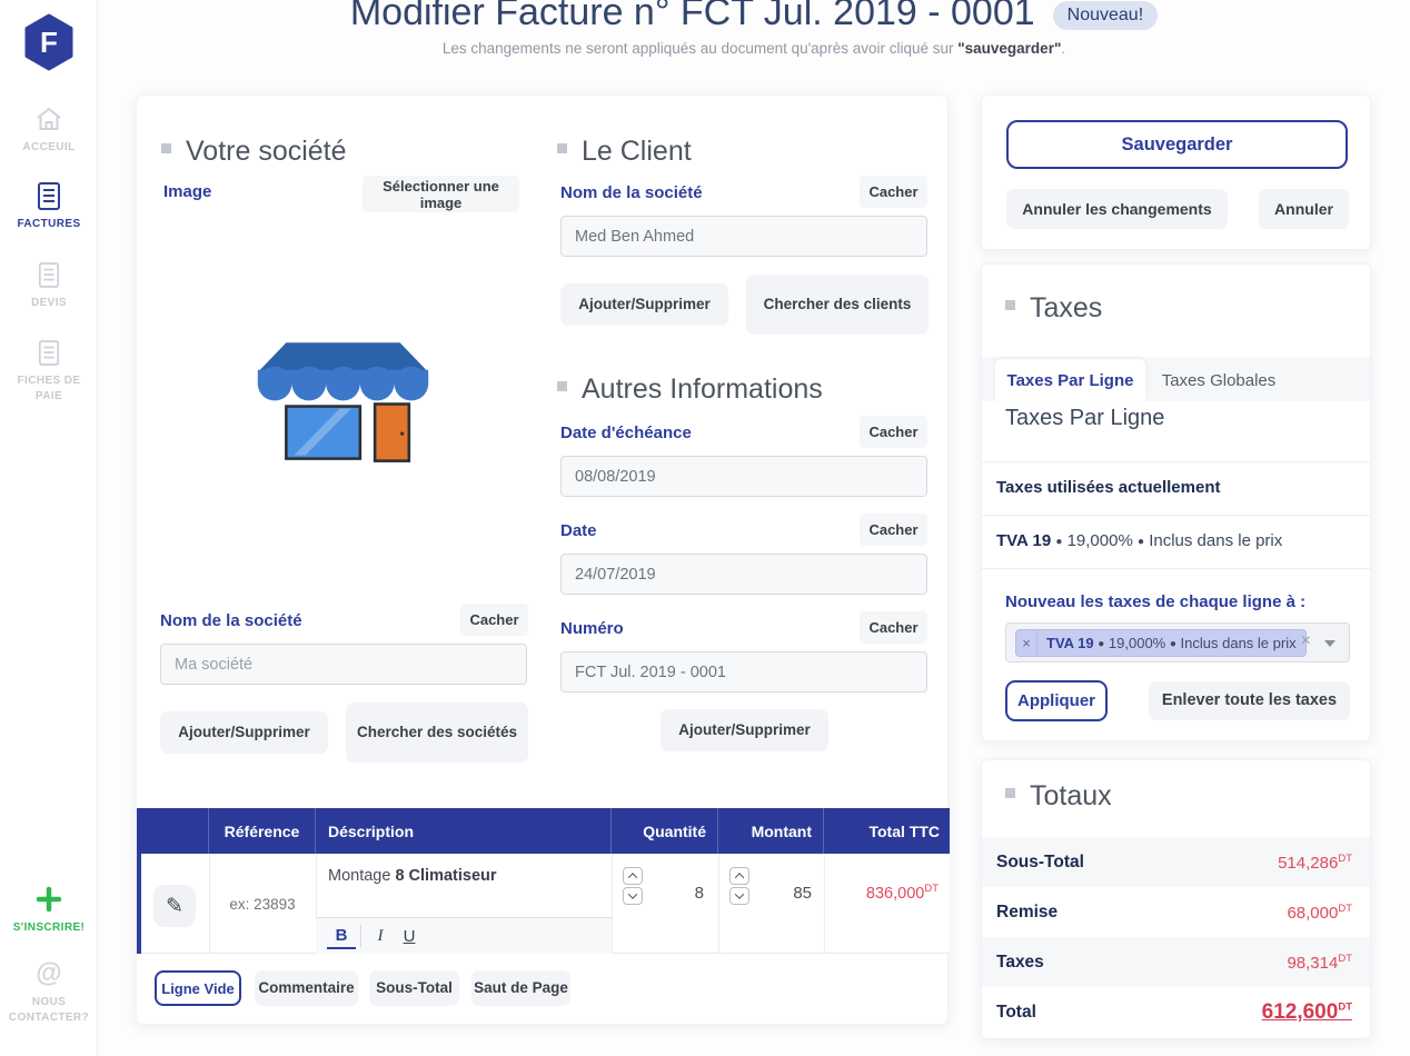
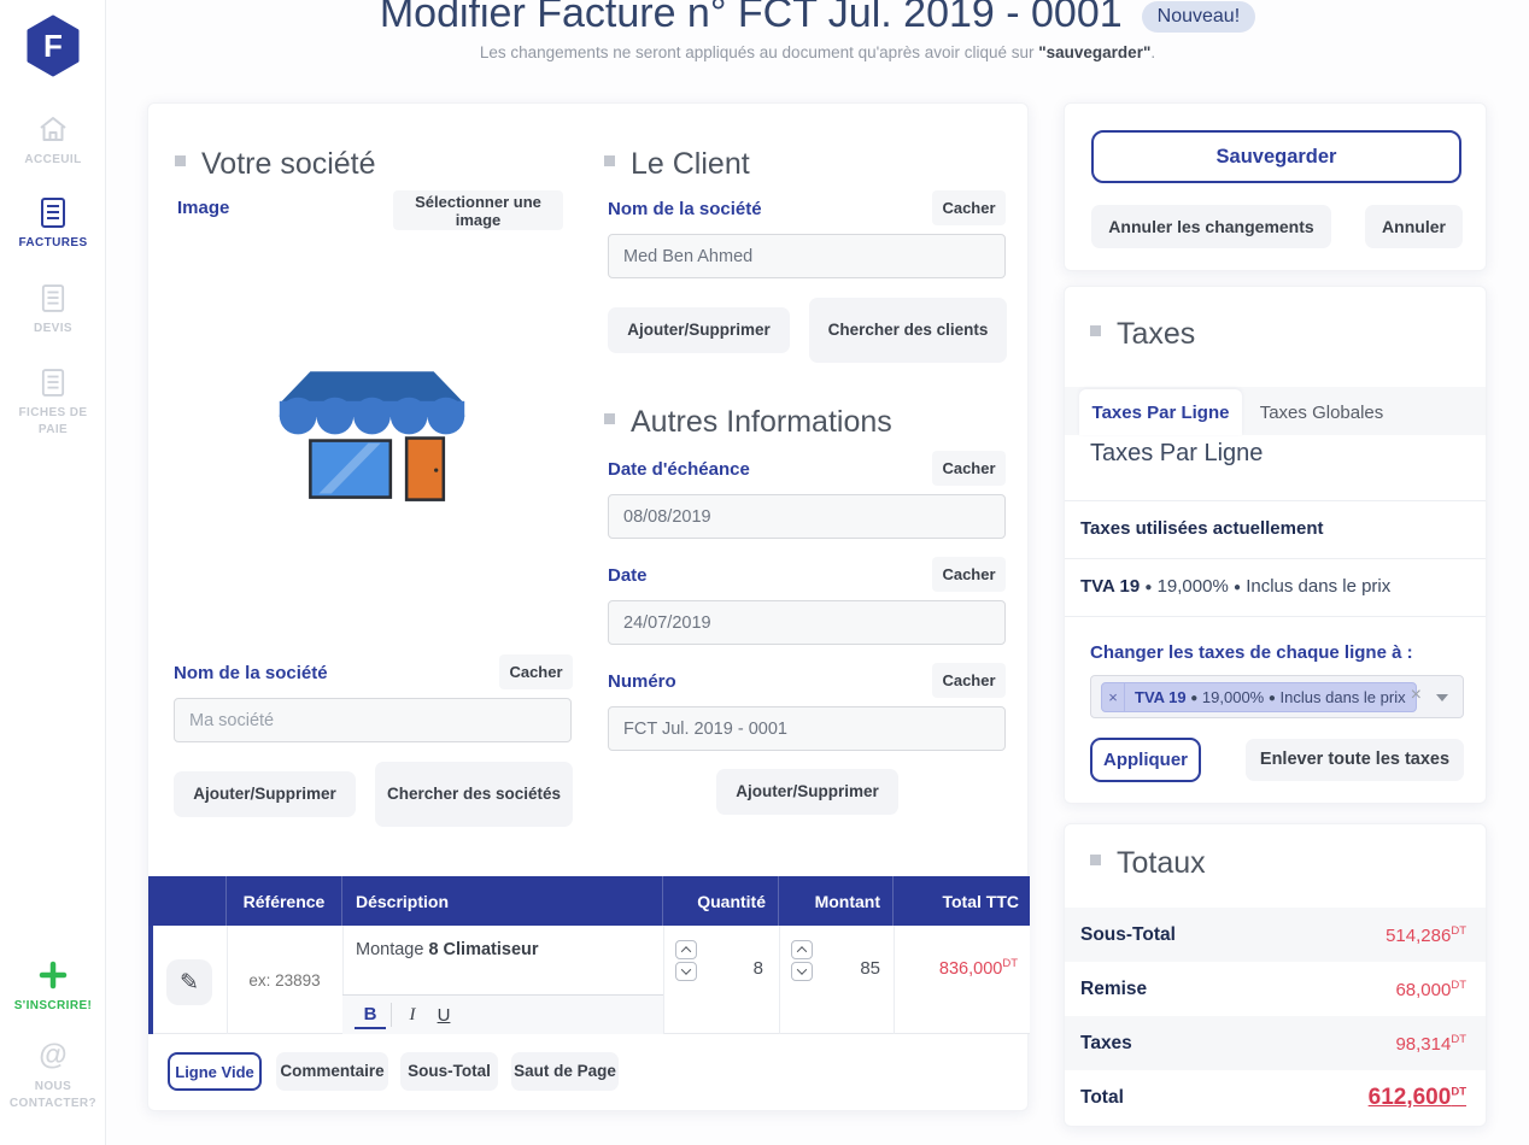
  F
  ACCEUIL
  FACTURES
  DEVIS
  FICHES DE PAIE
  S'INSCRIRE!
  @
  NOUS CONTACTER?
  Modifier Facture n° FCT Jul. 2019 - 0001
  Nouveau!
  Les changements ne seront appliqués au document qu'après avoir cliqué sur "sauvegarder".
  Votre société
  Image
  Sélectionner une image
  Nom de la société
  Cacher
  Ma société
  Ajouter/Supprimer
  Chercher des sociétés
  Le Client
  Nom de la société
  Cacher
  Med Ben Ahmed
  Ajouter/Supprimer
  Chercher des clients
  Autres Informations
  Date d'échéance
  Cacher
  08/08/2019
  Date
  Cacher
  24/07/2019
  Numéro
  Cacher
  FCT Jul. 2019 - 0001
  Ajouter/Supprimer
  Référence
  Déscription
  Quantité
  Montant
  Total TTC
  ✎
  ex: 23893
  Montage 8 Climatiseur
  B
  I
  U
  8
  85
  836,000DT
  Ligne Vide
  Commentaire
  Sous-Total
  Saut de Page
  Sauvegarder
  Annuler les changements
  Annuler
  Taxes
  Taxes Par Ligne
  Taxes Globales
  Taxes Par Ligne
  Taxes utilisées actuellement
  TVA 19 ● 19,000% ● Inclus dans le prix
- Nouveau les taxes de chaque ligne à :
+ Changer les taxes de chaque ligne à :
  ×
  TVA 19 ● 19,000% ● Inclus dans le prix
  ×
  Appliquer
  Enlever toute les taxes
  Totaux
  Sous-Total
  514,286DT
  Remise
  68,000DT
  Taxes
  98,314DT
  Total
  612,600DT
